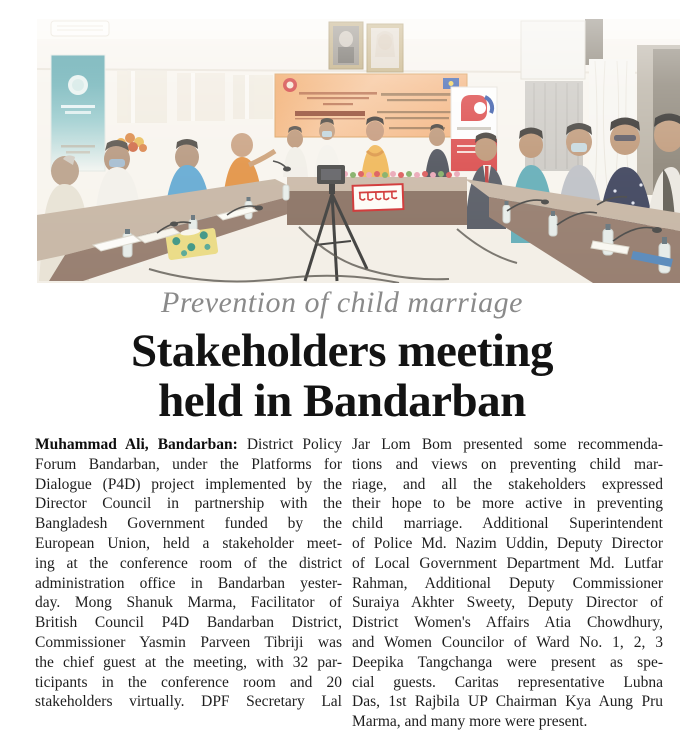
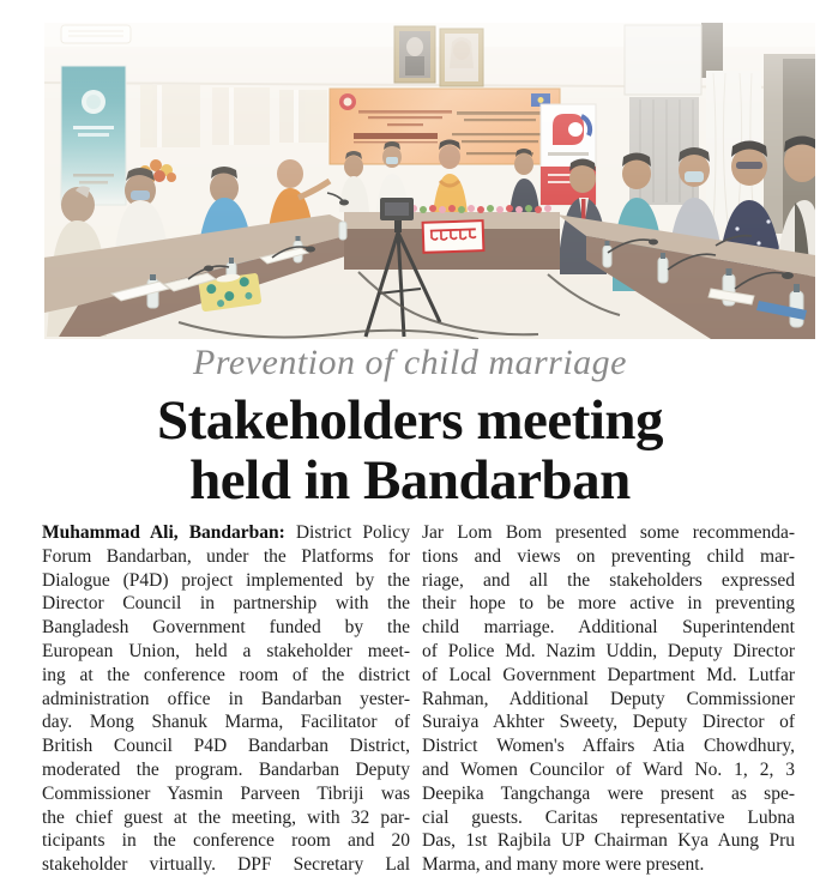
  Prevention of child marriage
  Stakeholders meeting
  held in Bandarban
  Muhammad Ali, Bandarban: District Policy
  Forum Bandarban, under the Platforms for
  Dialogue (P4D) project implemented by the
  Director Council in partnership with the
  Bangladesh Government funded by the
  European Union, held a stakeholder meet-
  ing at the conference room of the district
  administration office in Bandarban yester-
  day. Mong Shanuk Marma, Facilitator of
  British Council P4D Bandarban District,
+ moderated the program. Bandarban Deputy
  Commissioner Yasmin Parveen Tibriji was
  the chief guest at the meeting, with 32 par-
  ticipants in the conference room and 20
- stakeholders virtually. DPF Secretary Lal
+ stakeholder virtually. DPF Secretary Lal
  Jar Lom Bom presented some recommenda-
  tions and views on preventing child mar-
  riage, and all the stakeholders expressed
  their hope to be more active in preventing
  child marriage. Additional Superintendent
  of Police Md. Nazim Uddin, Deputy Director
  of Local Government Department Md. Lutfar
  Rahman, Additional Deputy Commissioner
  Suraiya Akhter Sweety, Deputy Director of
  District Women's Affairs Atia Chowdhury,
  and Women Councilor of Ward No. 1, 2, 3
  Deepika Tangchanga were present as spe-
  cial guests. Caritas representative Lubna
  Das, 1st Rajbila UP Chairman Kya Aung Pru
  Marma, and many more were present.
